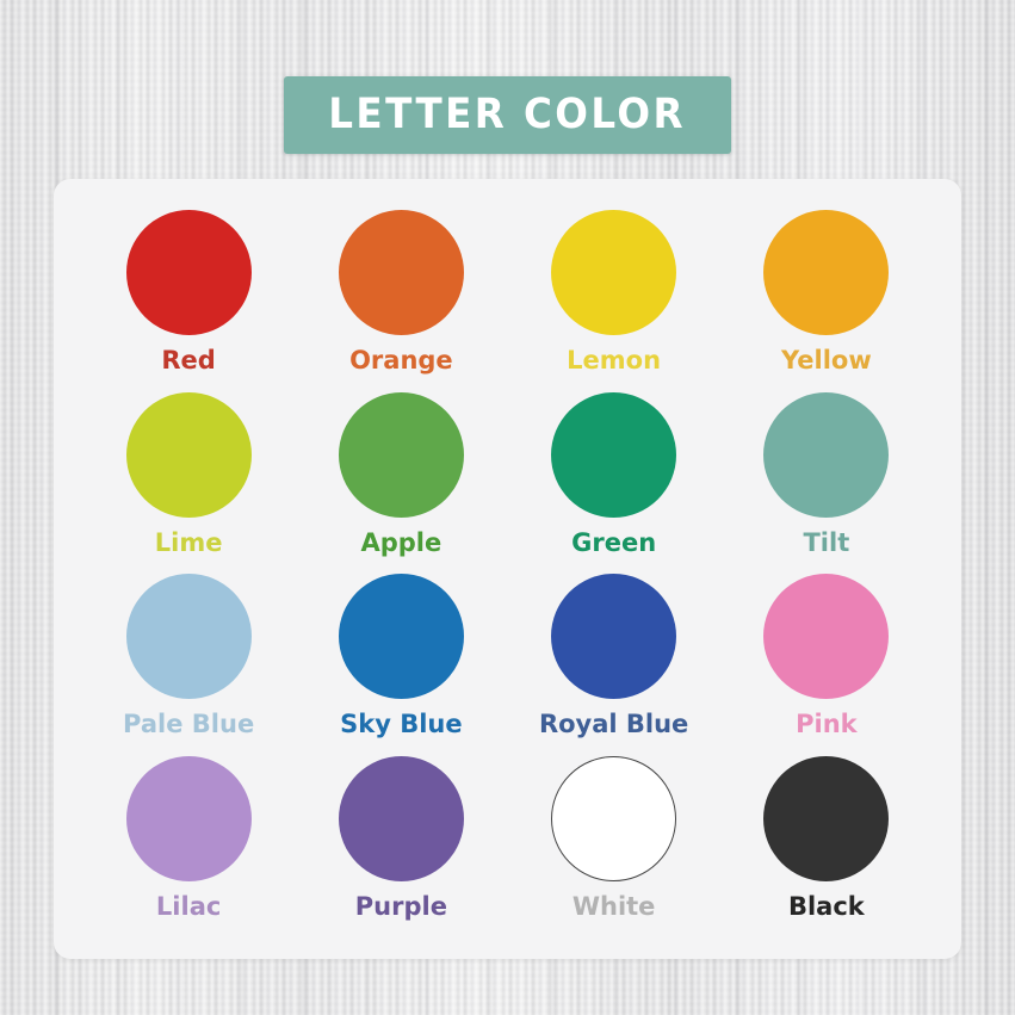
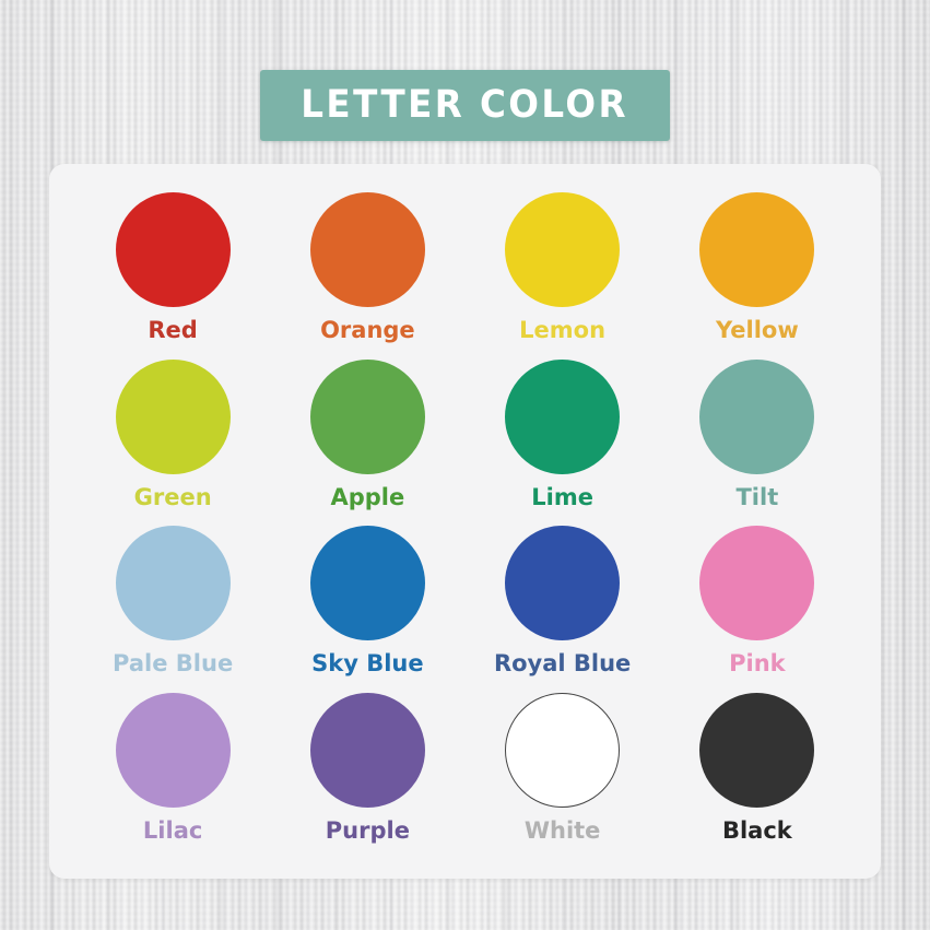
  LETTER COLOR
  Red
  Orange
  Lemon
  Yellow
- Lime
+ Green
  Apple
- Green
+ Lime
  Tilt
  Pale Blue
  Sky Blue
  Royal Blue
  Pink
  Lilac
  Purple
  White
  Black
